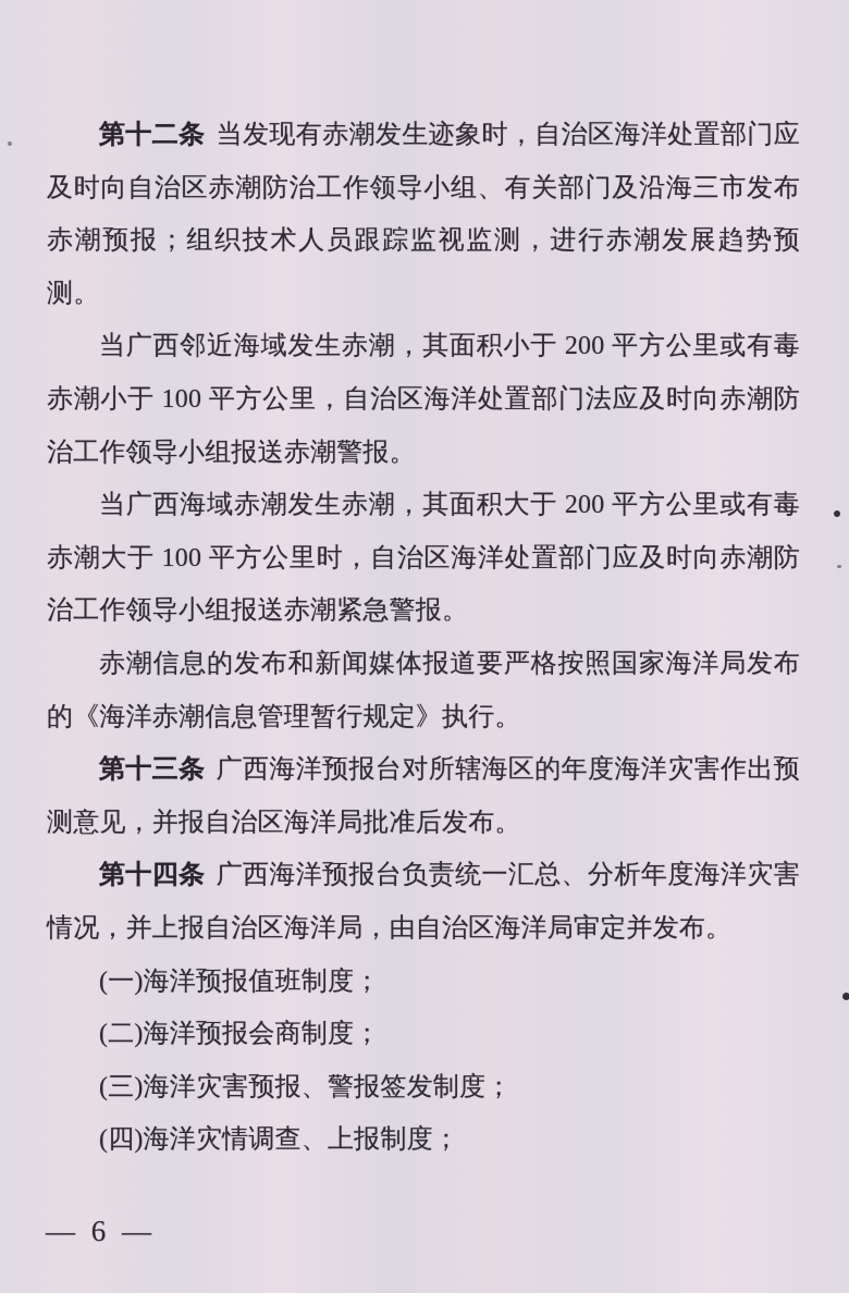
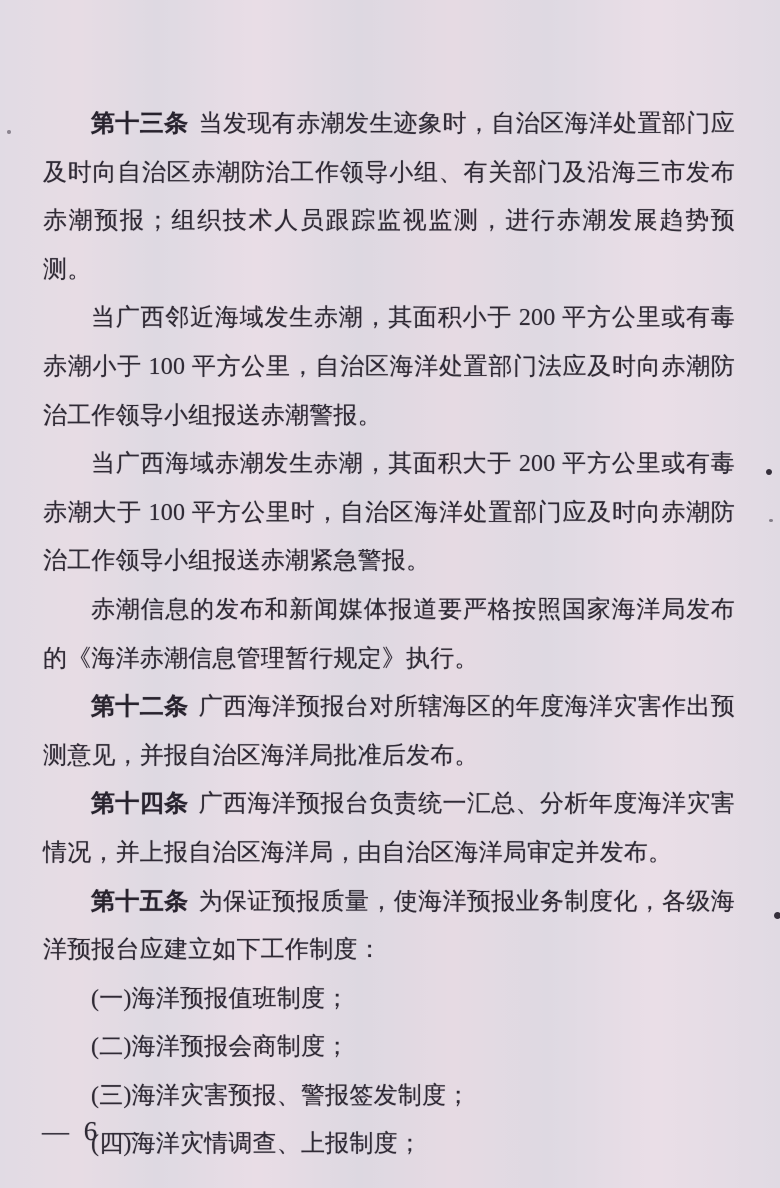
- 第十二条 当发现有赤潮发生迹象时，自治区海洋处置部门应及时向自治区赤潮防治工作领导小组、有关部门及沿海三市发布赤潮预报；组织技术人员跟踪监视监测，进行赤潮发展趋势预测。
+ 第十三条 当发现有赤潮发生迹象时，自治区海洋处置部门应及时向自治区赤潮防治工作领导小组、有关部门及沿海三市发布赤潮预报；组织技术人员跟踪监视监测，进行赤潮发展趋势预测。
  当广西邻近海域发生赤潮，其面积小于 200 平方公里或有毒赤潮小于 100 平方公里，自治区海洋处置部门法应及时向赤潮防治工作领导小组报送赤潮警报。
  当广西海域赤潮发生赤潮，其面积大于 200 平方公里或有毒赤潮大于 100 平方公里时，自治区海洋处置部门应及时向赤潮防治工作领导小组报送赤潮紧急警报。
  赤潮信息的发布和新闻媒体报道要严格按照国家海洋局发布的《海洋赤潮信息管理暂行规定》执行。
- 第十三条 广西海洋预报台对所辖海区的年度海洋灾害作出预测意见，并报自治区海洋局批准后发布。
+ 第十二条 广西海洋预报台对所辖海区的年度海洋灾害作出预测意见，并报自治区海洋局批准后发布。
  第十四条 广西海洋预报台负责统一汇总、分析年度海洋灾害情况，并上报自治区海洋局，由自治区海洋局审定并发布。
+ 第十五条 为保证预报质量，使海洋预报业务制度化，各级海洋预报台应建立如下工作制度：
  (一)海洋预报值班制度；
  (二)海洋预报会商制度；
  (三)海洋灾害预报、警报签发制度；
  (四)海洋灾情调查、上报制度；
  — 6 —
